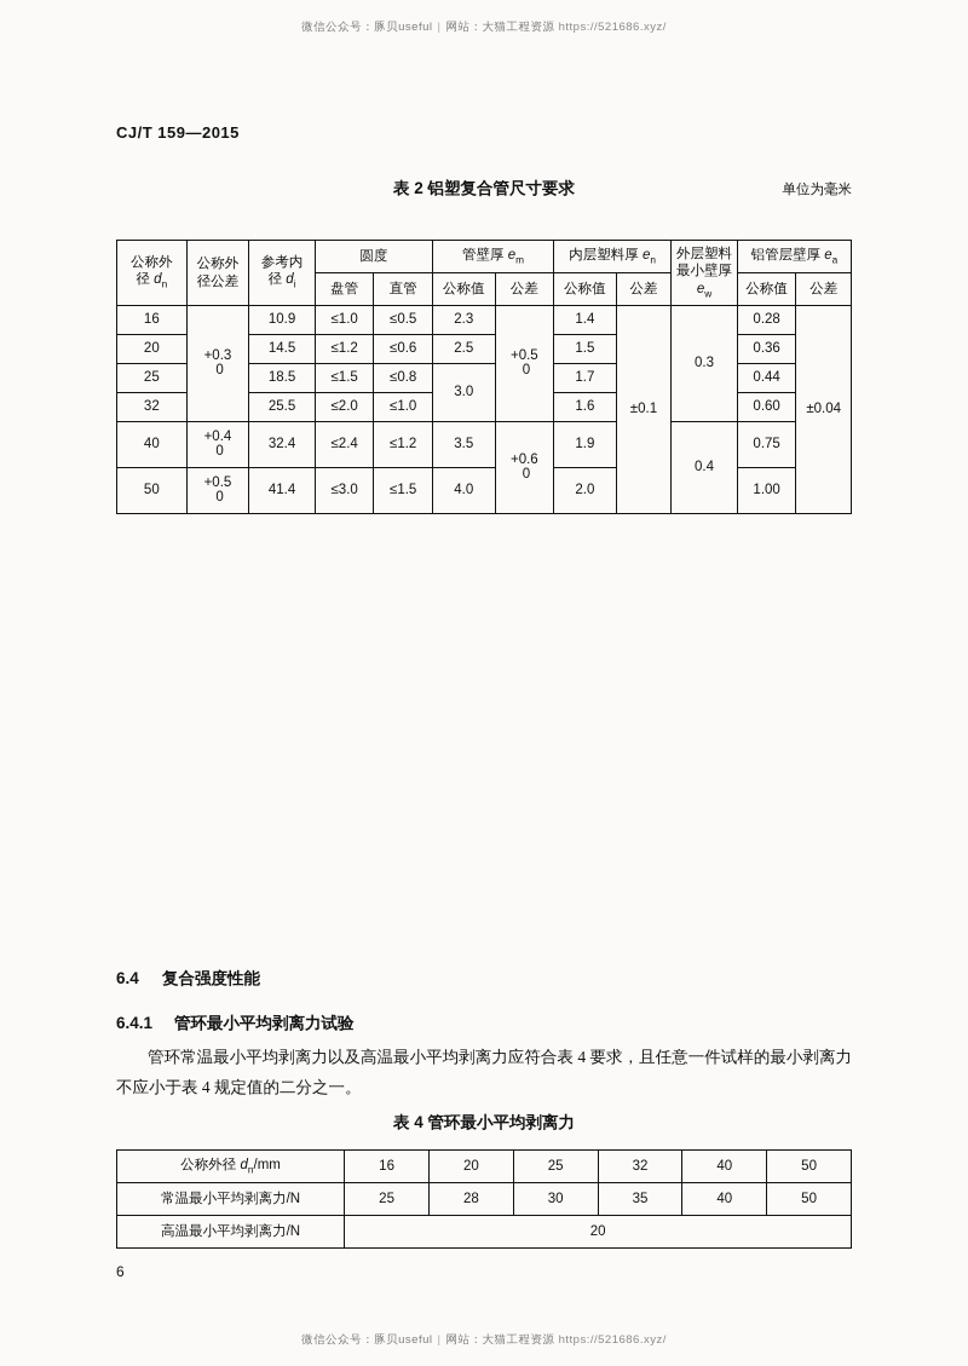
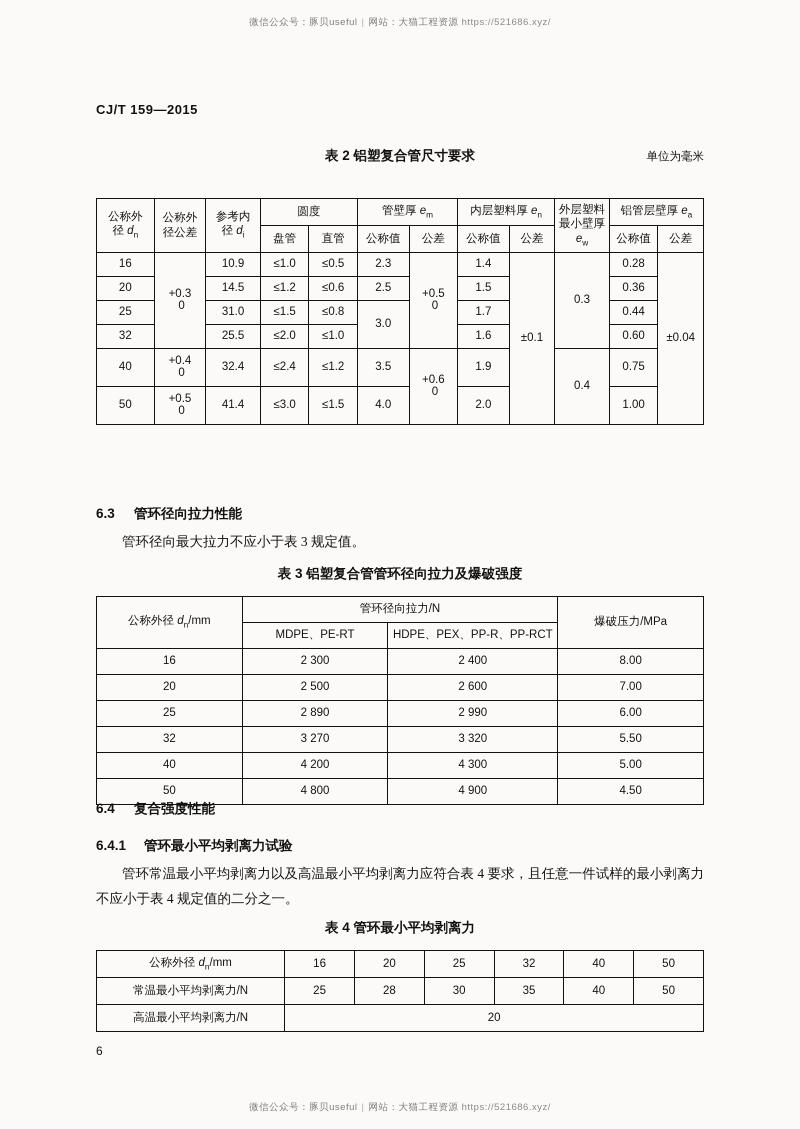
  微信公众号：豚贝useful | 网站：大猫工程资源 https://521686.xyz/
  CJ/T 159—2015
  表 2 铝塑复合管尺寸要求
  单位为毫米
  公称外径 dn	公称外径公差	参考内径 di	圆度	管壁厚 em	内层塑料厚 en	外层塑料最小壁厚 ew	铝管层壁厚 ea
  盘管	直管	公称值	公差	公称值	公差	公称值	公差
  16	+0.3 0	10.9	≤1.0	≤0.5	2.3	+0.5 0	1.4	±0.1	0.3	0.28	±0.04
  20	14.5	≤1.2	≤0.6	2.5	1.5	0.36
- 25	18.5	≤1.5	≤0.8	3.0	1.7	0.44
+ 25	31.0	≤1.5	≤0.8	3.0	1.7	0.44
  32	25.5	≤2.0	≤1.0	1.6	0.60
  40	+0.4 0	32.4	≤2.4	≤1.2	3.5	+0.6 0	1.9	0.4	0.75
  50	+0.5 0	41.4	≤3.0	≤1.5	4.0	2.0	1.00
+ 6.3 管环径向拉力性能
+ 管环径向最大拉力不应小于表 3 规定值。
+ 表 3 铝塑复合管管环径向拉力及爆破强度
+ 公称外径 dn/mm	管环径向拉力/N	爆破压力/MPa
+ MDPE、PE-RT	HDPE、PEX、PP-R、PP-RCT
+ 16	2 300	2 400	8.00
+ 20	2 500	2 600	7.00
+ 25	2 890	2 990	6.00
+ 32	3 270	3 320	5.50
+ 40	4 200	4 300	5.00
+ 50	4 800	4 900	4.50
  6.4 复合强度性能
  6.4.1 管环最小平均剥离力试验
  管环常温最小平均剥离力以及高温最小平均剥离力应符合表 4 要求，且任意一件试样的最小剥离力不应小于表 4 规定值的二分之一。
  表 4 管环最小平均剥离力
  公称外径 dn/mm	16	20	25	32	40	50
  常温最小平均剥离力/N	25	28	30	35	40	50
  高温最小平均剥离力/N	20
  6
  微信公众号：豚贝useful | 网站：大猫工程资源 https://521686.xyz/
